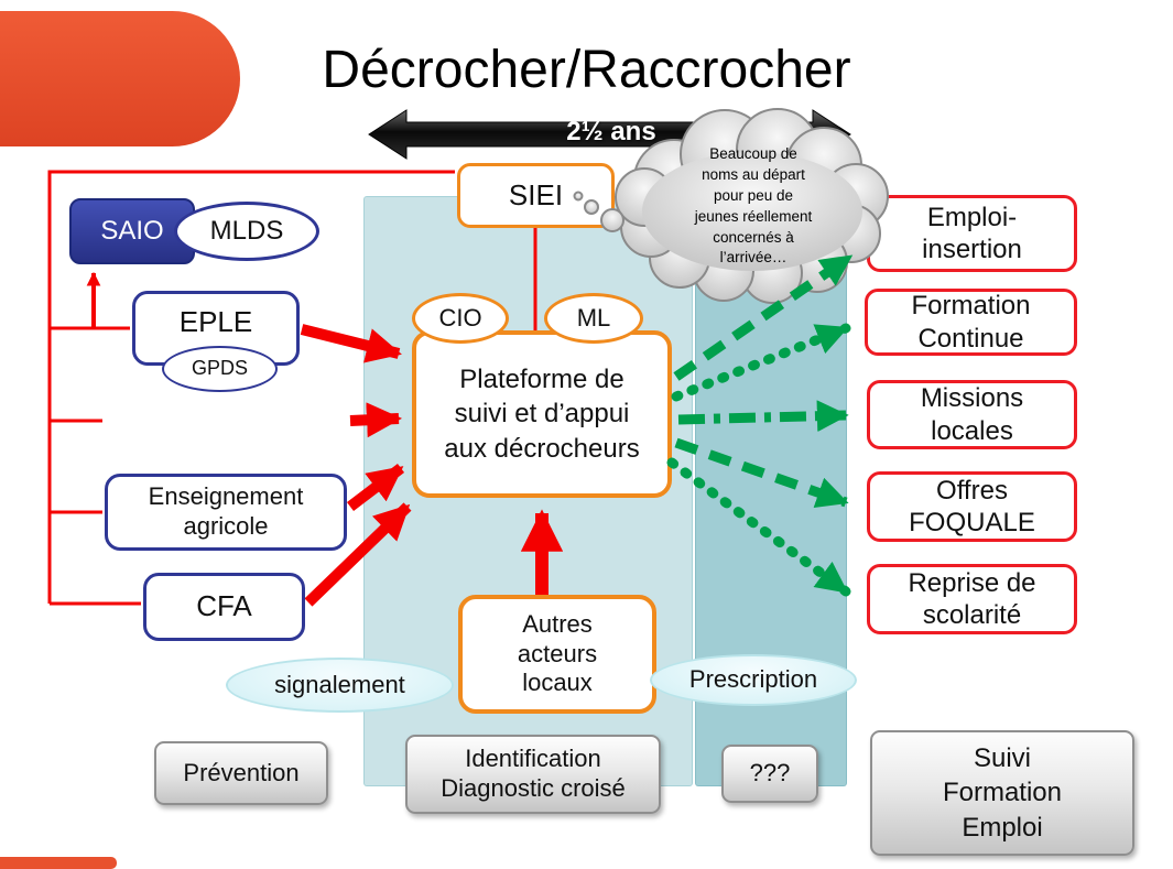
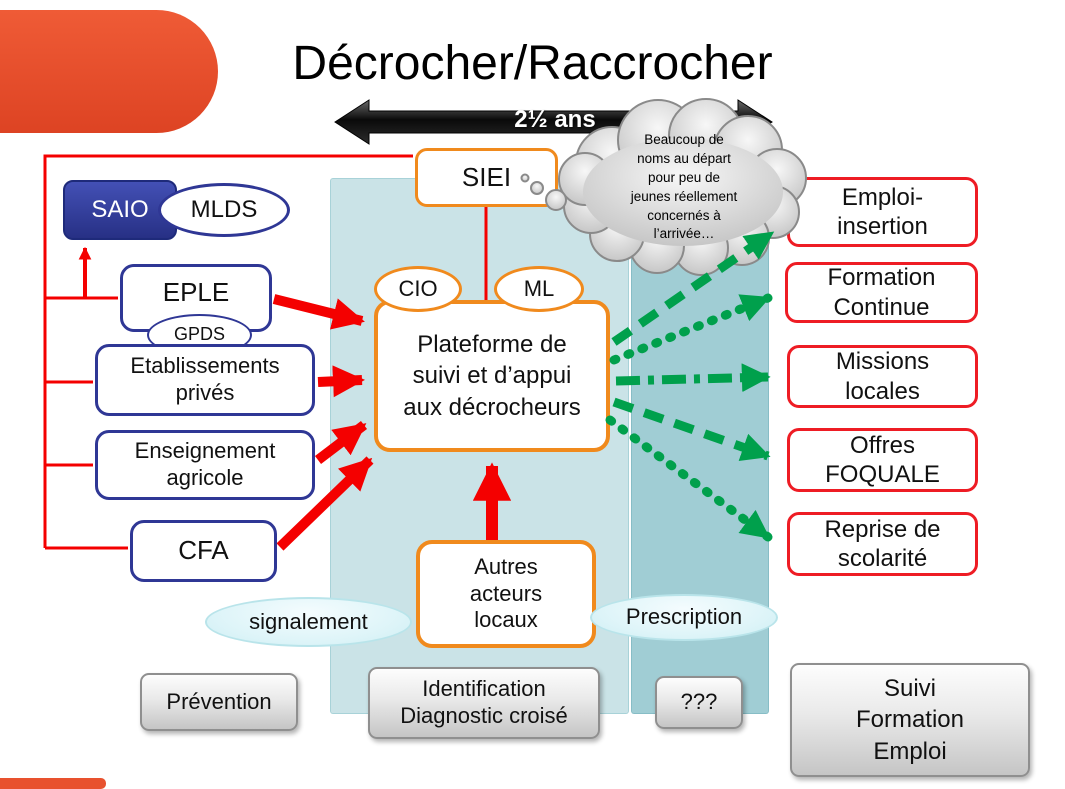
  Décrocher/Raccrocher
  2½ ans
  SAIO
  MLDS
  EPLE
  GPDS
+ Etablissements
+ privés
  Enseignement
  agricole
  CFA
  SIEI
  Plateforme de
  suivi et d’appui
  aux décrocheurs
  CIO
  ML
  Autres
  acteurs
  locaux
  Emploi-
  insertion
  Formation
  Continue
  Missions
  locales
  Offres
  FOQUALE
  Reprise de
  scolarité
  signalement
  Prescription
  Prévention
  Identification
  Diagnostic croisé
  ???
  Suivi
  Formation
  Emploi
  Beaucoup de
  noms au départ
  pour peu de
  jeunes réellement
  concernés à
  l’arrivée…
